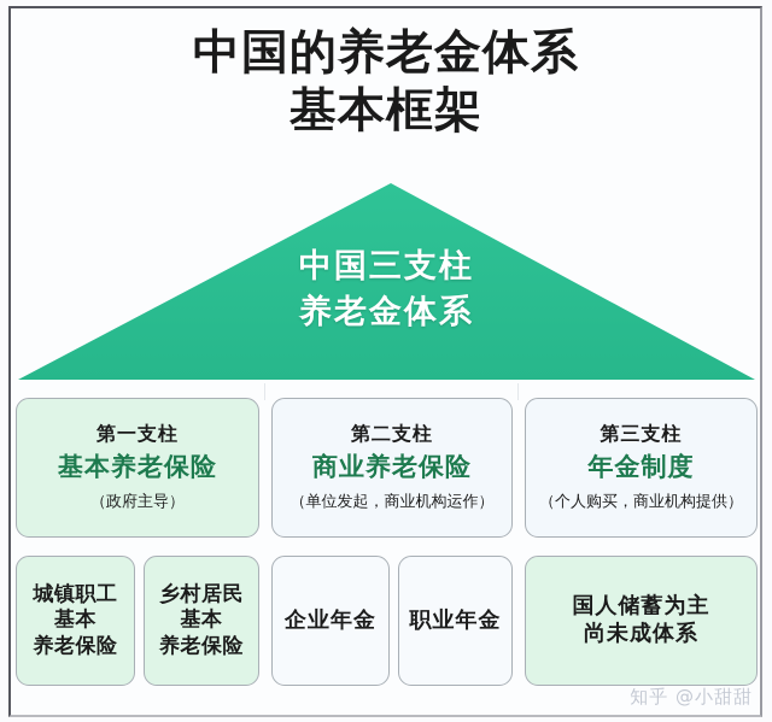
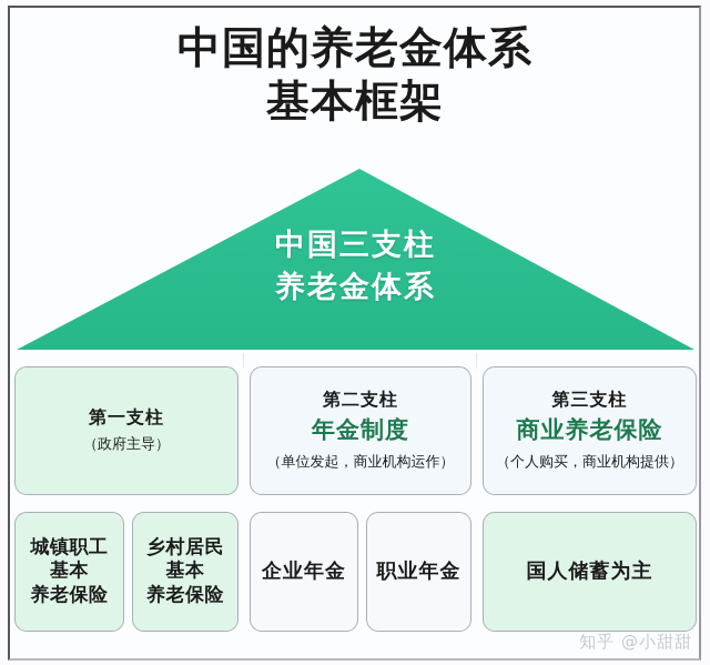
  中国的养老金体系
  基本框架
  中国三支柱
  养老金体系
  第一支柱
- 基本养老保险
  （政府主导）
  第二支柱
- 商业养老保险
+ 年金制度
  （单位发起，商业机构运作）
  第三支柱
- 年金制度
+ 商业养老保险
  （个人购买，商业机构提供）
  城镇职工
  基本
  养老保险
  乡村居民
  基本
  养老保险
  企业年金
  职业年金
  国人储蓄为主
- 尚未成体系
  知乎 @小甜甜
